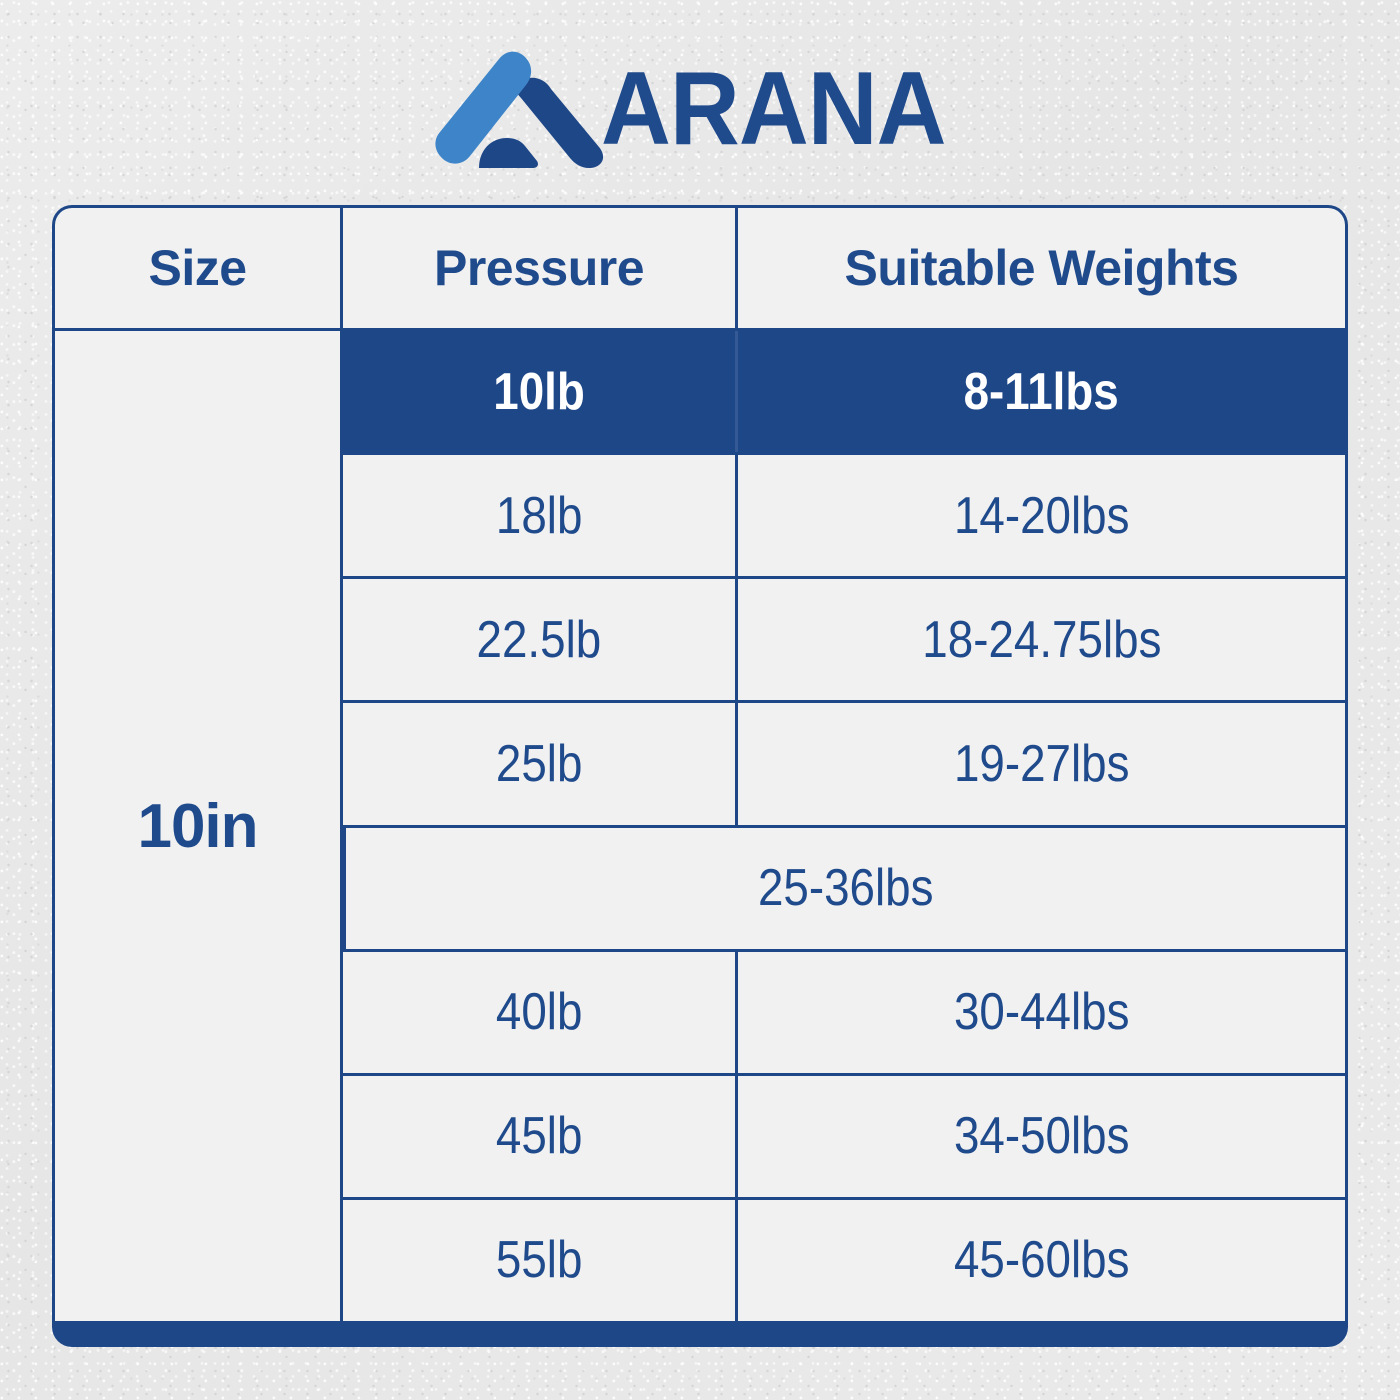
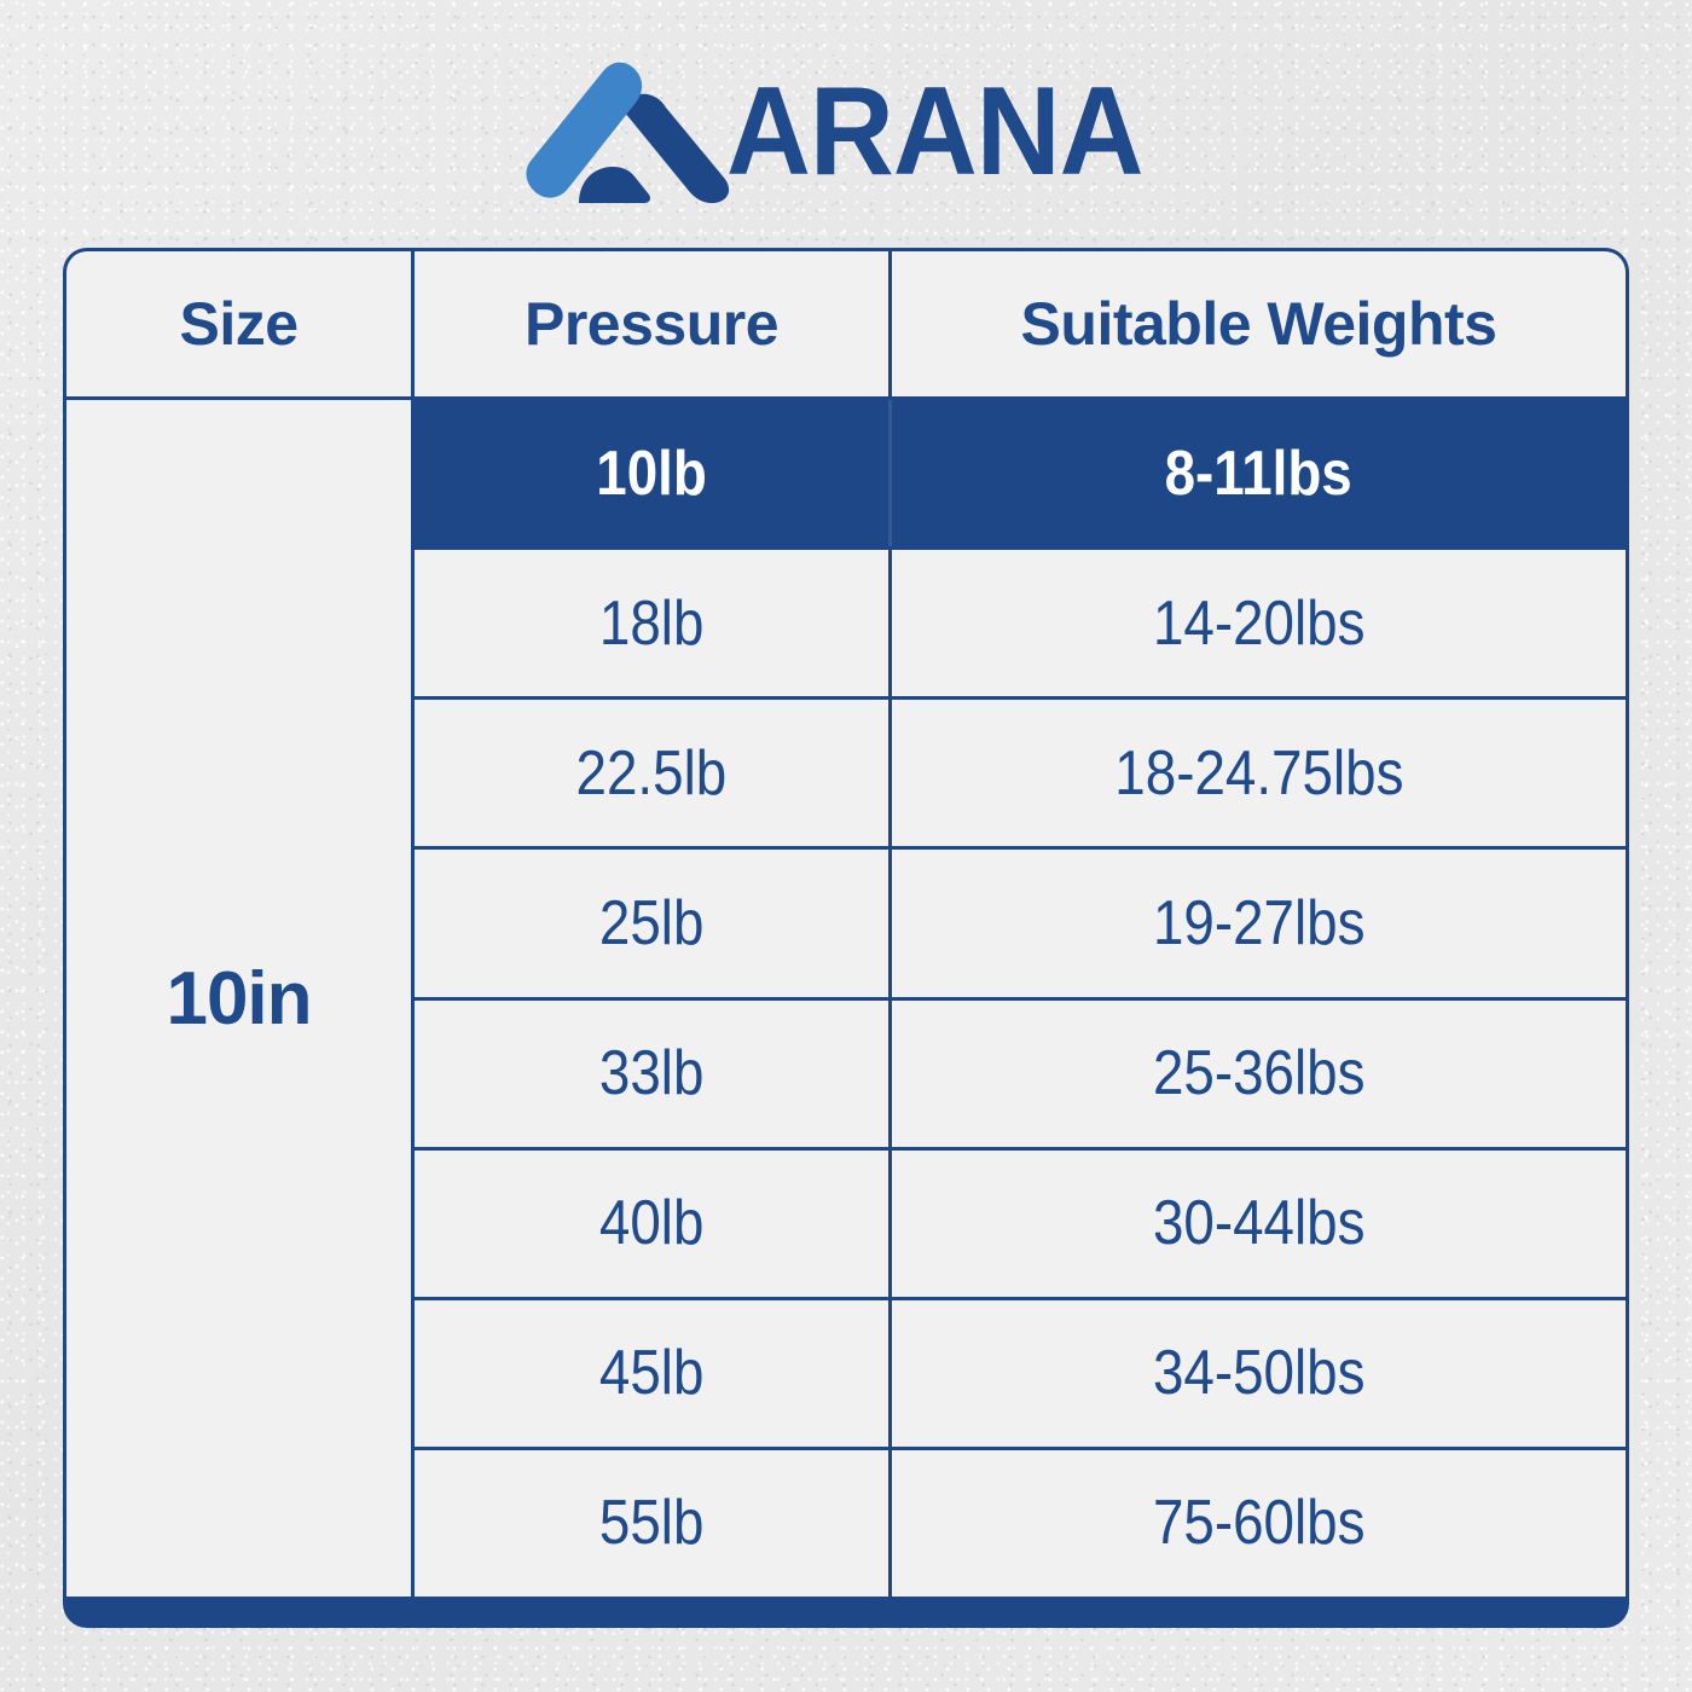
  ARANA
  Size
  Pressure
  Suitable Weights
  10in
  10lb
  8-11lbs
  18lb
  14-20lbs
  22.5lb
  18-24.75lbs
  25lb
  19-27lbs
+ 33lb
  25-36lbs
  40lb
  30-44lbs
  45lb
  34-50lbs
  55lb
- 45-60lbs
+ 75-60lbs
